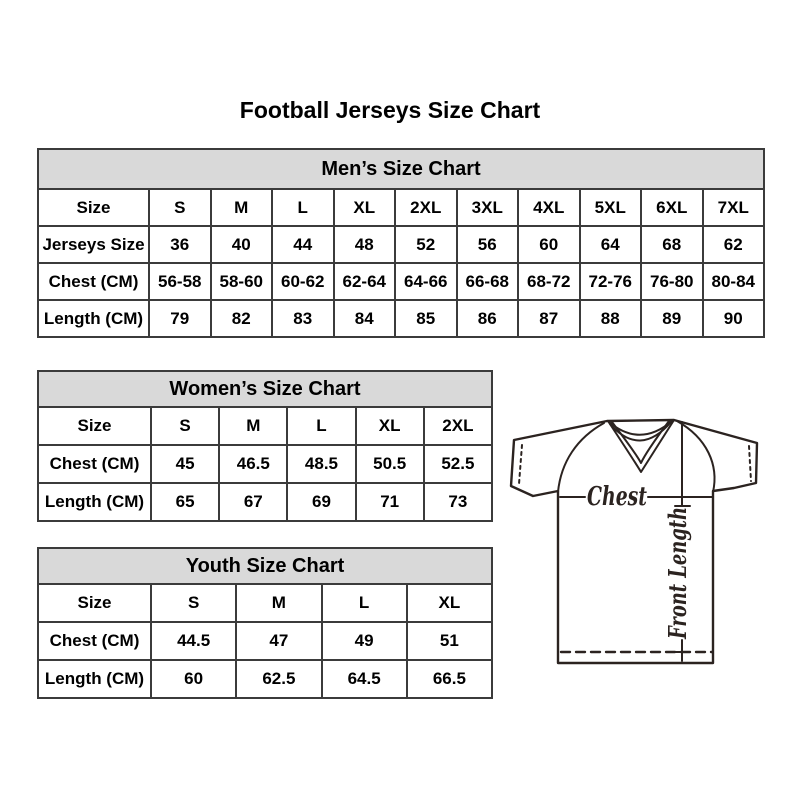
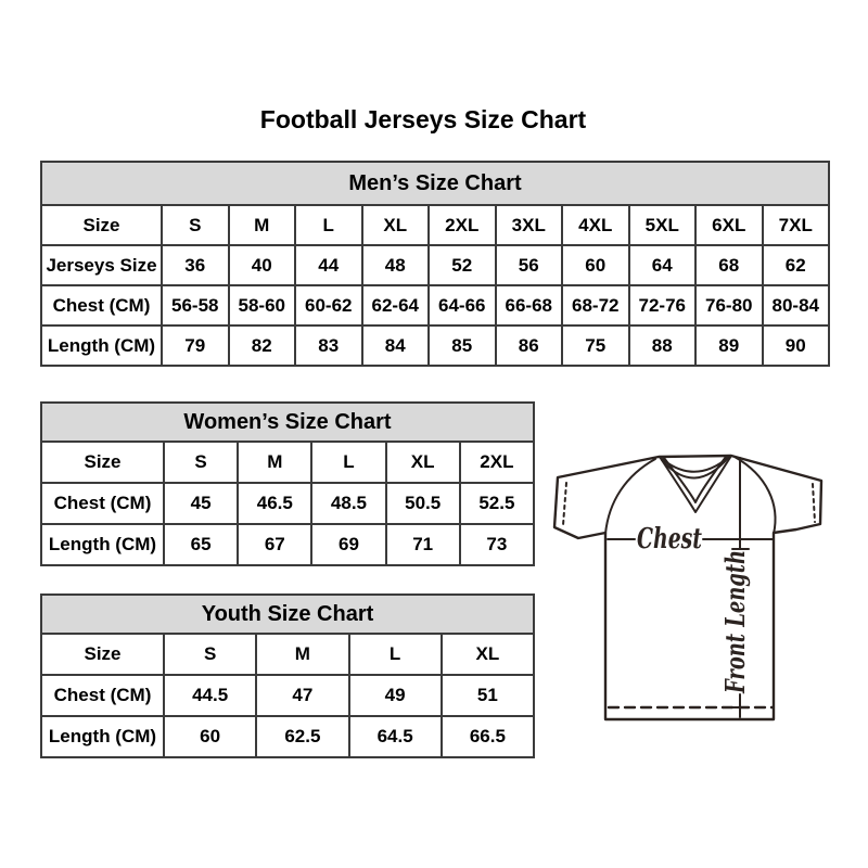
  Football Jerseys Size Chart
  Men’s Size Chart
  Size	S	M	L	XL	2XL	3XL	4XL	5XL	6XL	7XL
  Jerseys Size	36	40	44	48	52	56	60	64	68	62
  Chest (CM)	56-58	58-60	60-62	62-64	64-66	66-68	68-72	72-76	76-80	80-84
- Length (CM)	79	82	83	84	85	86	87	88	89	90
+ Length (CM)	79	82	83	84	85	86	75	88	89	90
  Women’s Size Chart
  Size	S	M	L	XL	2XL
  Chest (CM)	45	46.5	48.5	50.5	52.5
  Length (CM)	65	67	69	71	73
  Youth Size Chart
  Size	S	M	L	XL
  Chest (CM)	44.5	47	49	51
  Length (CM)	60	62.5	64.5	66.5
  Chest
